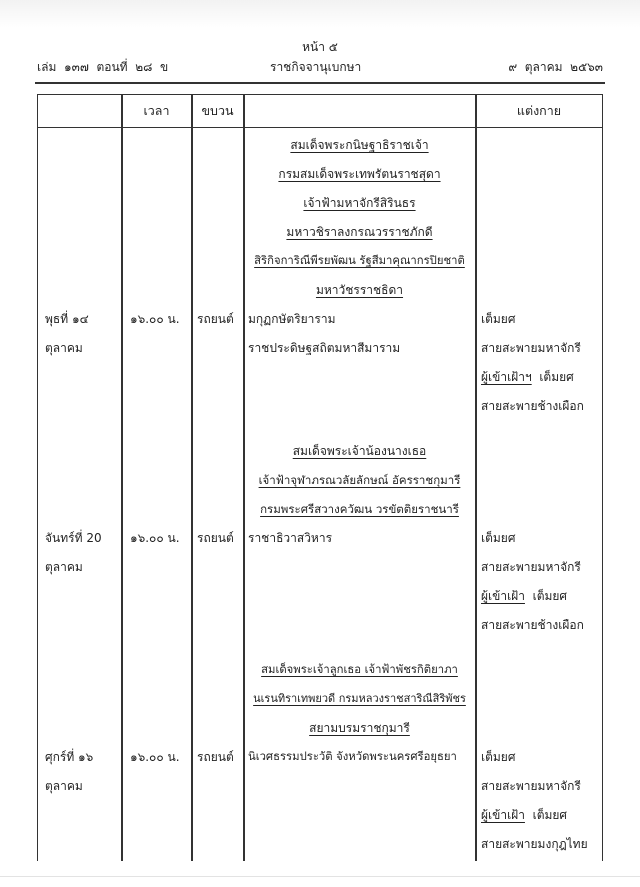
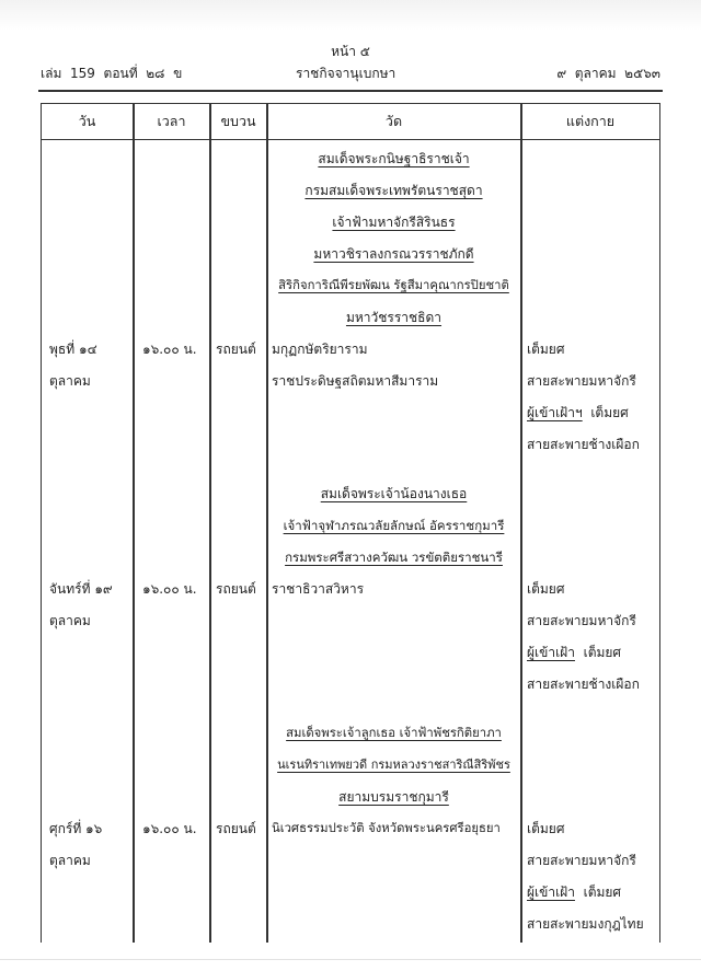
  หน้า ๕
- เล่ม ๑๓๗ ตอนที่ ๒๘ ข
+ เล่ม 159 ตอนที่ ๒๘ ข
  ราชกิจจานุเบกษา
  ๙ ตุลาคม ๒๕๖๓
+ วัน
  เวลา
  ขบวน
+ วัด
  แต่งกาย
  สมเด็จพระกนิษฐาธิราชเจ้า
  กรมสมเด็จพระเทพรัตนราชสุดา
  เจ้าฟ้ามหาจักรีสิรินธร
  มหาวชิราลงกรณวรราชภักดี
  สิริกิจการิณีพีรยพัฒน รัฐสีมาคุณากรปิยชาติ
  มหาวัชรราชธิดา
  พุธที่ ๑๔
  ตุลาคม
  ๑๖.๐๐ น.
  รถยนต์
  มกุฏกษัตริยาราม
  ราชประดิษฐสถิตมหาสีมาราม
  เต็มยศ
  สายสะพายมหาจักรี
  ผู้เข้าเฝ้าฯ เต็มยศ
  สายสะพายช้างเผือก
  สมเด็จพระเจ้าน้องนางเธอ
  เจ้าฟ้าจุฬาภรณวลัยลักษณ์ อัครราชกุมารี
  กรมพระศรีสวางควัฒน วรขัตติยราชนารี
- จันทร์ที่ 20
+ จันทร์ที่ ๑๙
  ตุลาคม
  ๑๖.๐๐ น.
  รถยนต์
  ราชาธิวาสวิหาร
  เต็มยศ
  สายสะพายมหาจักรี
  ผู้เข้าเฝ้า เต็มยศ
  สายสะพายช้างเผือก
  สมเด็จพระเจ้าลูกเธอ เจ้าฟ้าพัชรกิติยาภา
  นเรนทิราเทพยวดี กรมหลวงราชสาริณีสิริพัชร
  สยามบรมราชกุมารี
  ศุกร์ที่ ๑๖
  ตุลาคม
  ๑๖.๐๐ น.
  รถยนต์
  นิเวศธรรมประวัติ จังหวัดพระนครศรีอยุธยา
  เต็มยศ
  สายสะพายมหาจักรี
  ผู้เข้าเฝ้า เต็มยศ
  สายสะพายมงกุฎไทย
